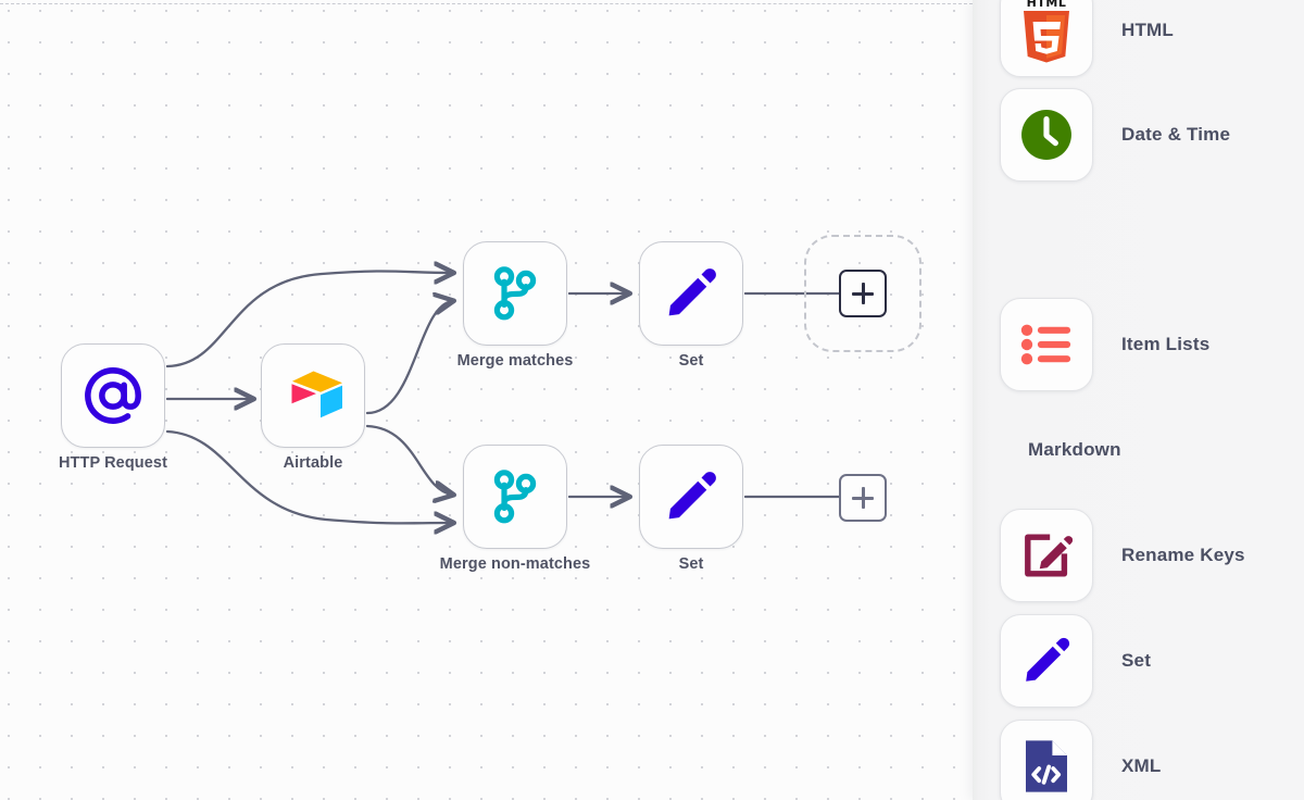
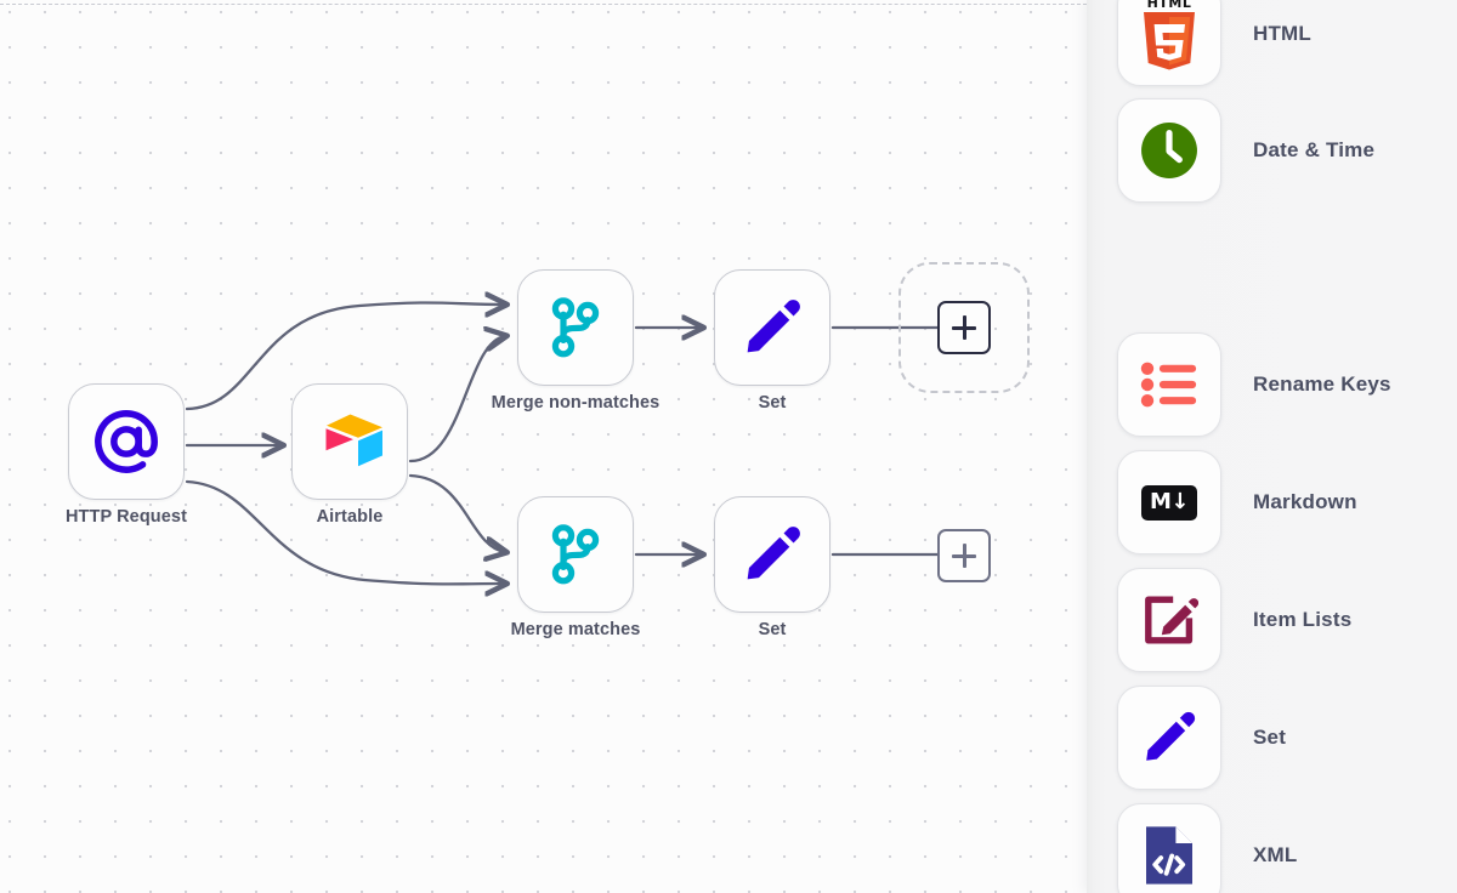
  HTTP Request
  Airtable
- Merge matches
+ Merge non-matches
  Set
- Merge non-matches
+ Merge matches
  Set
  HTML
  HTML
  Date & Time
- Item Lists
+ Rename Keys
+ M↓
  Markdown
- Rename Keys
+ Item Lists
  Set
  XML
